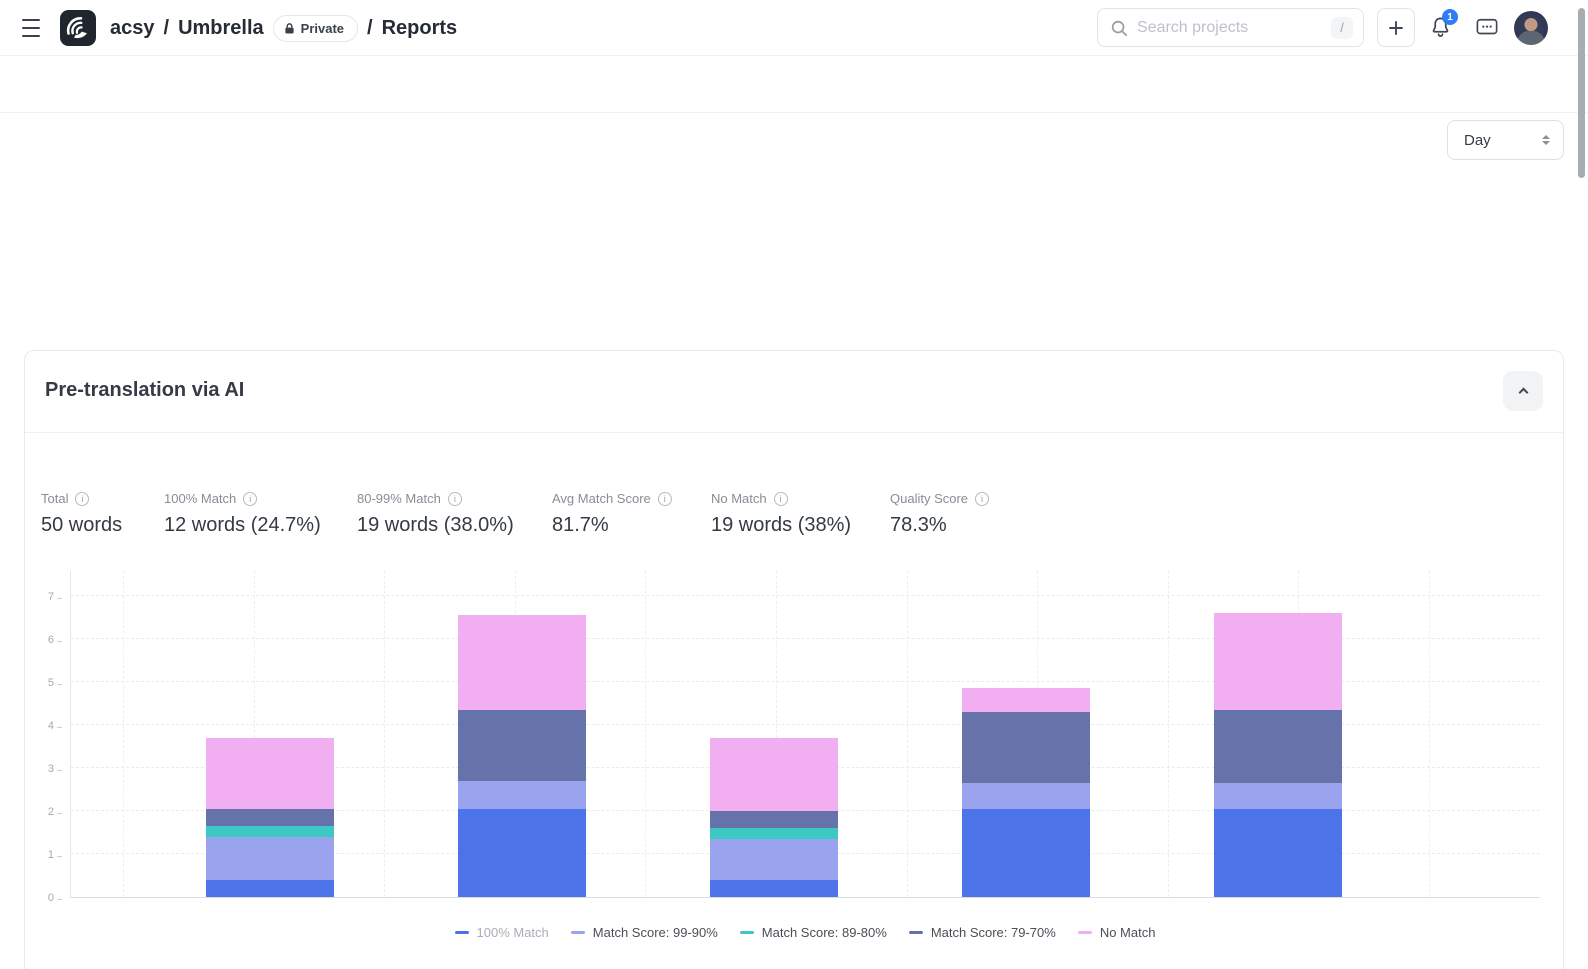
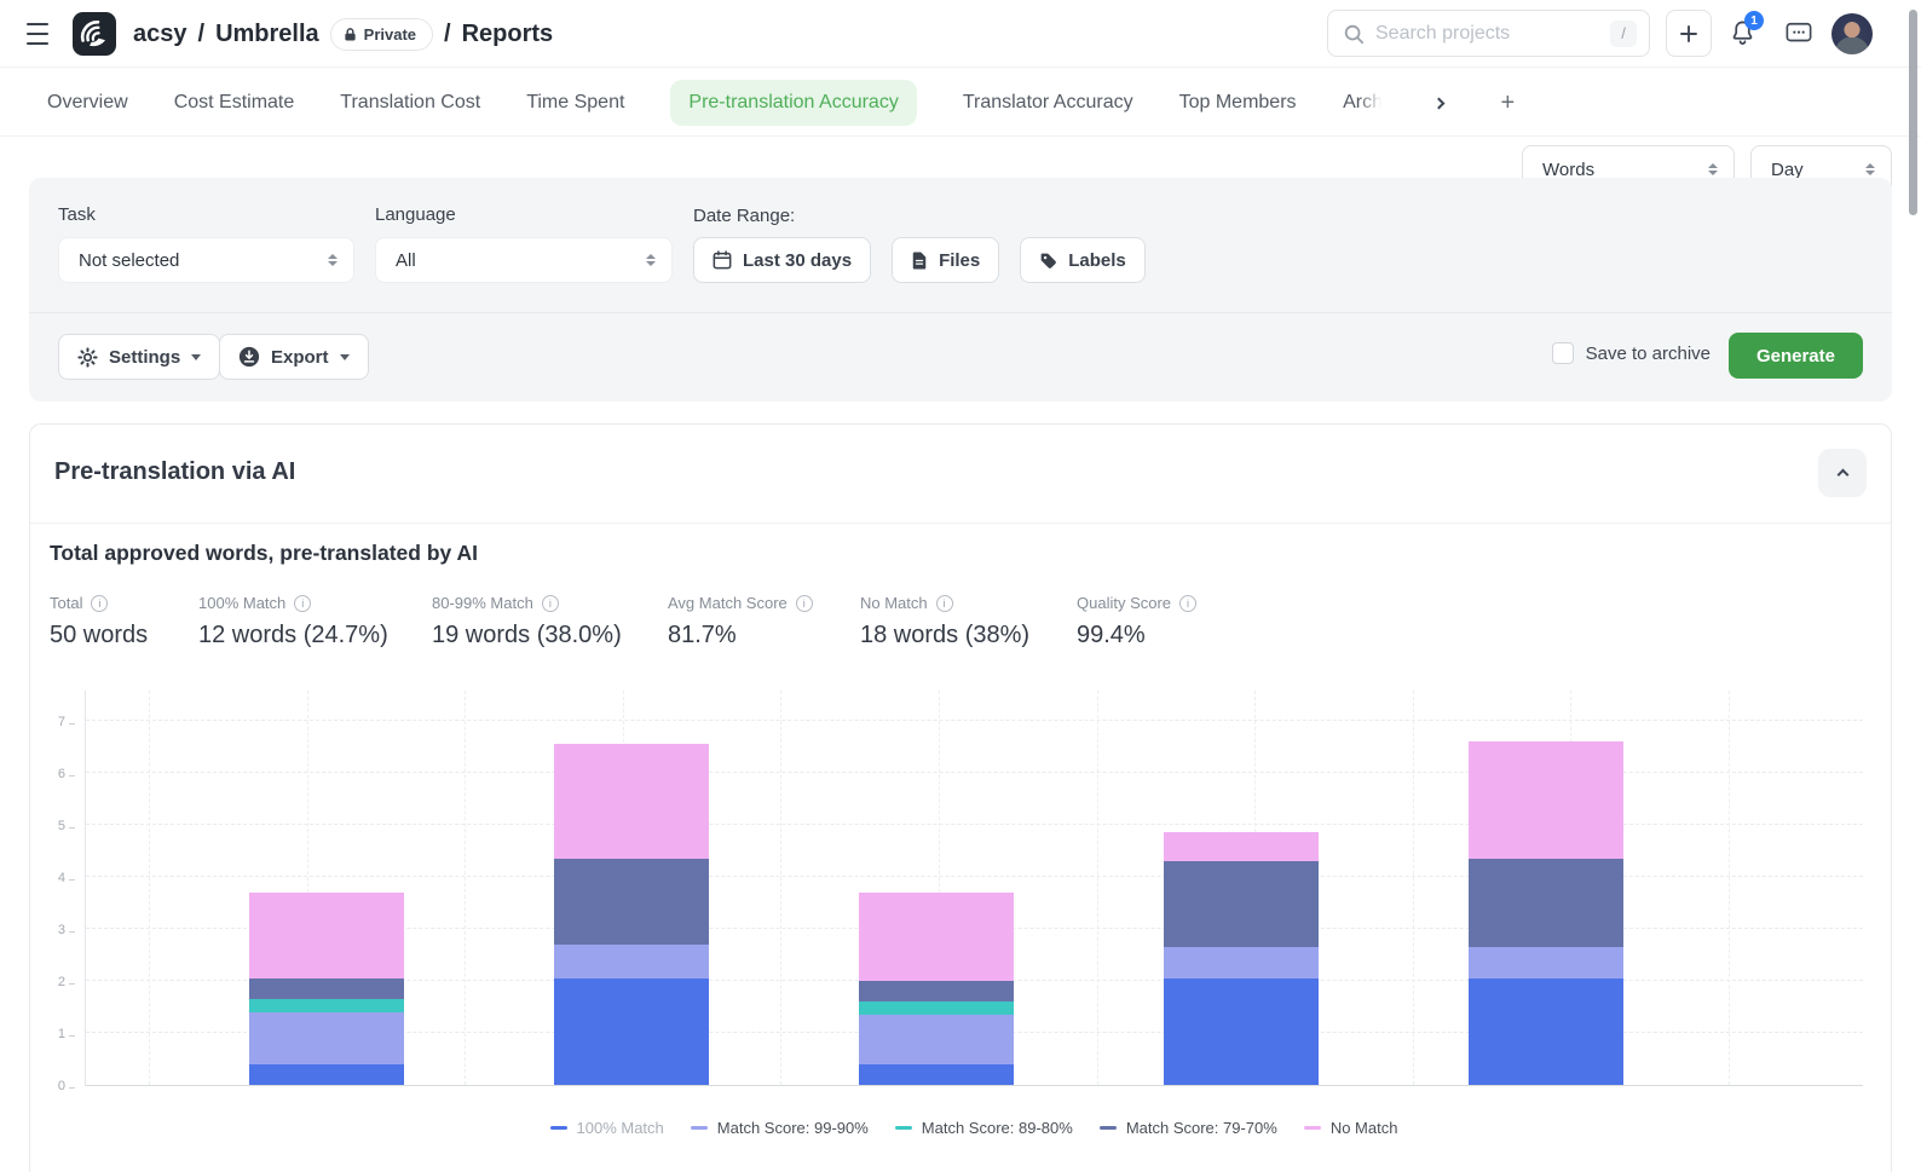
  acsy
  /
  Umbrella
  Private
  /
  Reports
  Search projects
  /
  1
+ Overview
+ Cost Estimate
+ Translation Cost
+ Time Spent
+ Pre-translation Accuracy
+ Translator Accuracy
+ Top Members
+ Arch
+ +
+ Words
  Day
+ Task
+ Not selected
+ Language
+ All
+ Date Range:
+ Last 30 days
+ Files
+ Labels
+ Settings
+ Export
+ Save to archive
+ Generate
  Pre-translation via AI
+ Total approved words, pre-translated by AI
  Total
  i
  50 words
  100% Match
  i
  12 words (24.7%)
  80-99% Match
  i
  19 words (38.0%)
  Avg Match Score
  i
  81.7%
  No Match
  i
- 19 words (38%)
+ 18 words (38%)
  Quality Score
  i
- 78.3%
+ 99.4%
  0
  1
  2
  3
  4
  5
  6
  7
  100% Match
  Match Score: 99-90%
  Match Score: 89-80%
  Match Score: 79-70%
  No Match
